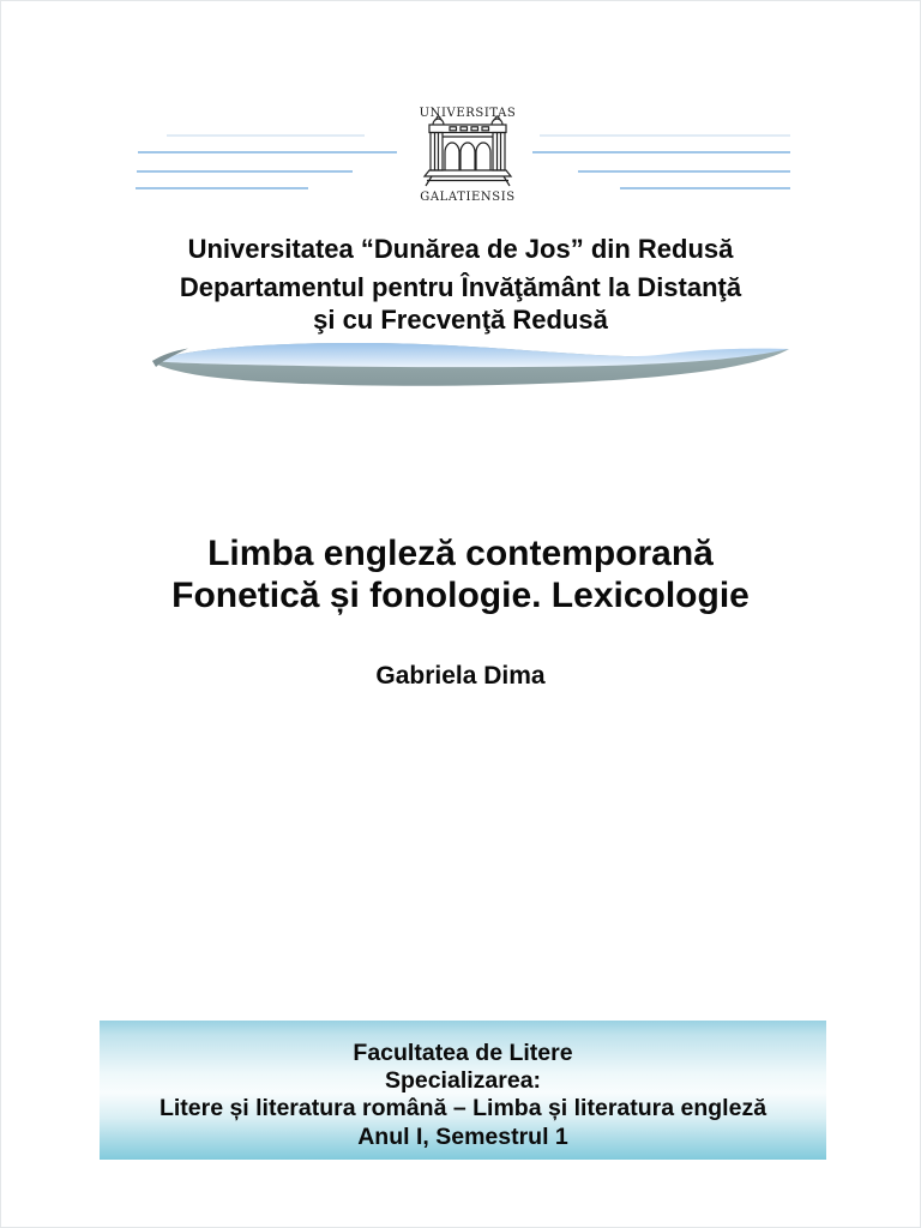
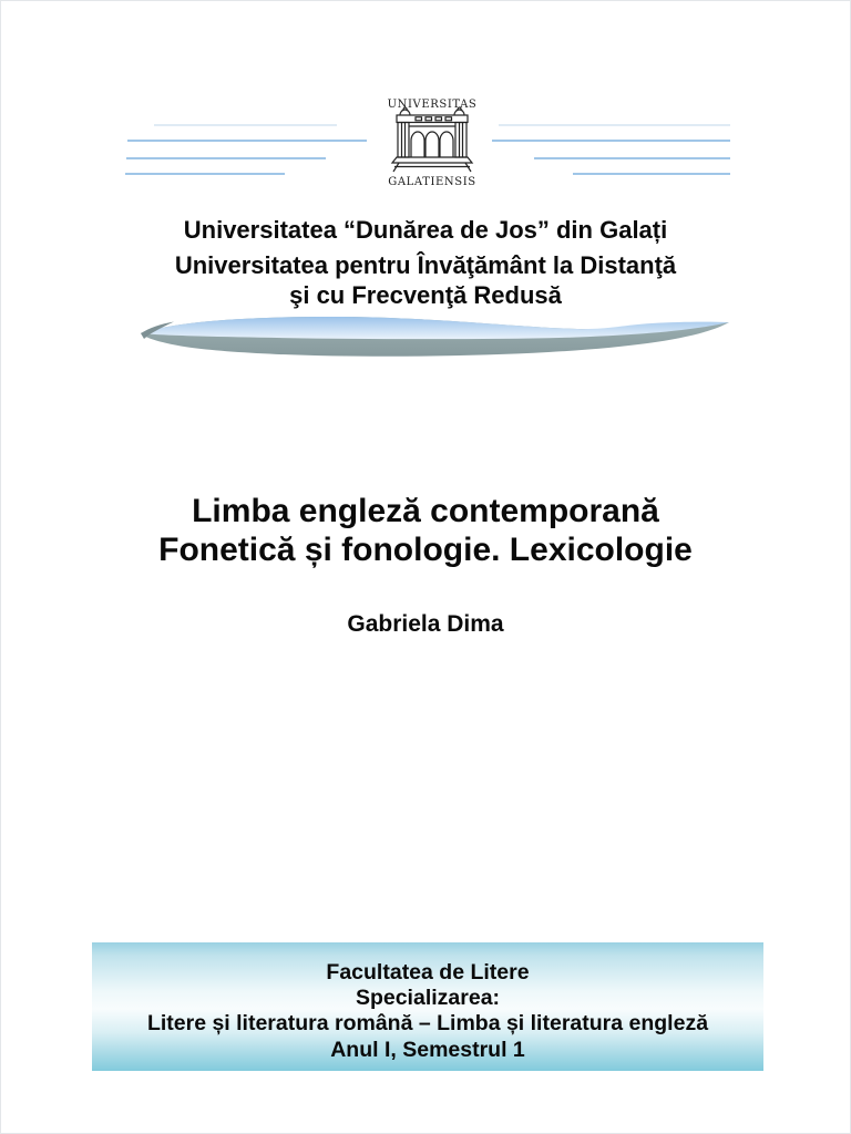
  UNIVERSITAS
  GALATIENSIS
- Universitatea “Dunărea de Jos” din Redusă
+ Universitatea “Dunărea de Jos” din Galați
- Departamentul pentru Învăţământ la Distanţă
+ Universitatea pentru Învăţământ la Distanţă
  şi cu Frecvenţă Redusă
  Limba engleză contemporană
  Fonetică și fonologie. Lexicologie
  Gabriela Dima
  Facultatea de Litere
  Specializarea:
  Litere și literatura română – Limba și literatura engleză
  Anul I, Semestrul 1
